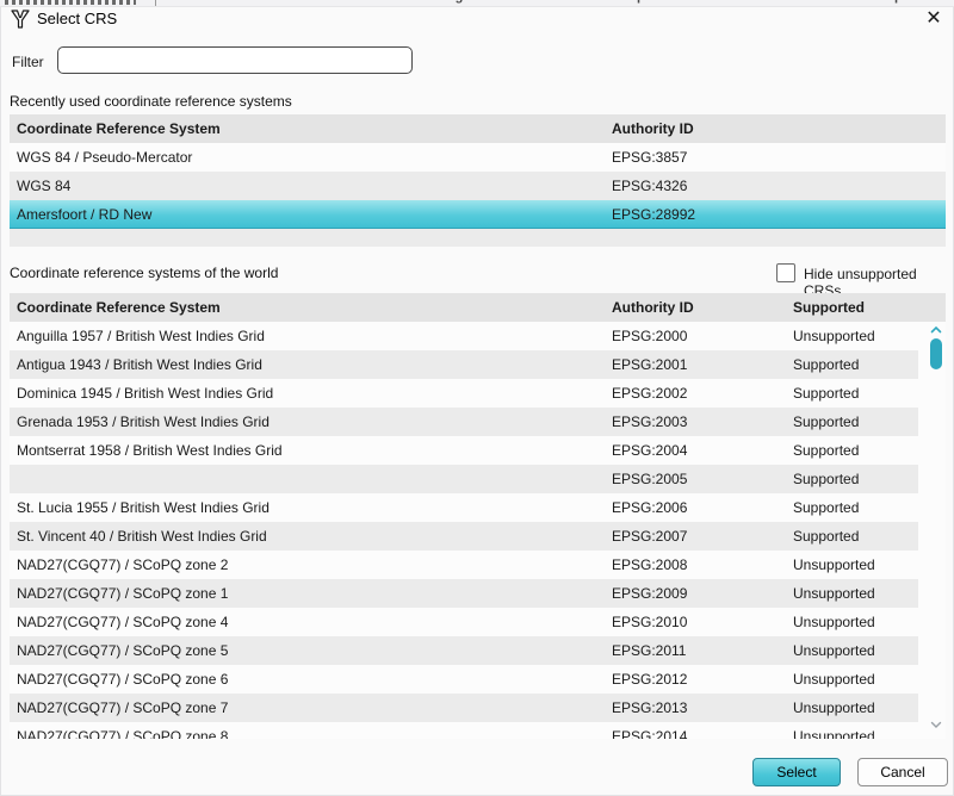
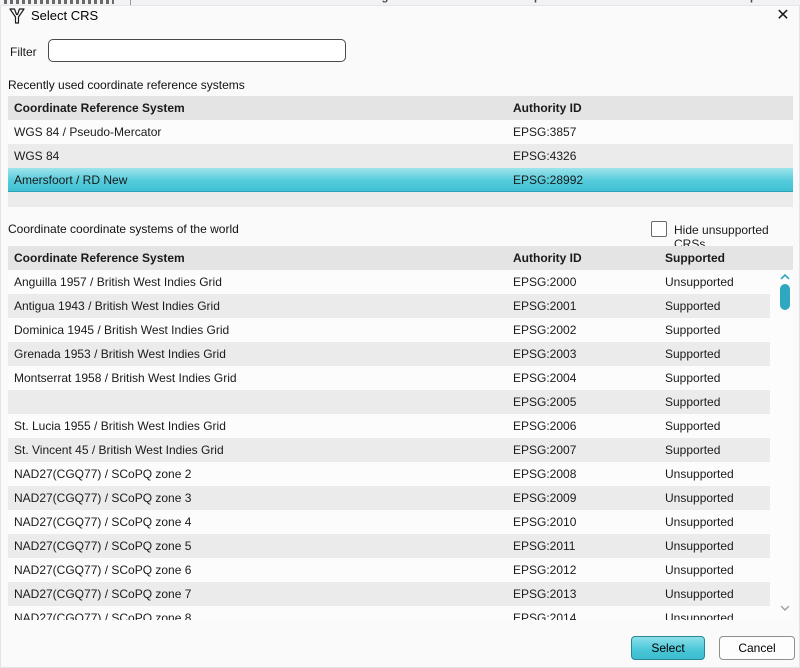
  Select CRS
  ✕
  Filter
  Recently used coordinate reference systems
  Coordinate Reference System
  Authority ID
  WGS 84 / Pseudo-Mercator
  EPSG:3857
  WGS 84
  EPSG:4326
  Amersfoort / RD New
  EPSG:28992
- Coordinate reference systems of the world
+ Coordinate coordinate systems of the world
  Hide unsupported CRSs
  Coordinate Reference System
  Authority ID
  Supported
  Anguilla 1957 / British West Indies Grid
  EPSG:2000
  Unsupported
  Antigua 1943 / British West Indies Grid
  EPSG:2001
  Supported
  Dominica 1945 / British West Indies Grid
  EPSG:2002
  Supported
  Grenada 1953 / British West Indies Grid
  EPSG:2003
  Supported
  Montserrat 1958 / British West Indies Grid
  EPSG:2004
  Supported
  EPSG:2005
  Supported
  St. Lucia 1955 / British West Indies Grid
  EPSG:2006
  Supported
- St. Vincent 40 / British West Indies Grid
+ St. Vincent 45 / British West Indies Grid
  EPSG:2007
  Supported
  NAD27(CGQ77) / SCoPQ zone 2
  EPSG:2008
  Unsupported
- NAD27(CGQ77) / SCoPQ zone 1
+ NAD27(CGQ77) / SCoPQ zone 3
  EPSG:2009
  Unsupported
  NAD27(CGQ77) / SCoPQ zone 4
  EPSG:2010
  Unsupported
  NAD27(CGQ77) / SCoPQ zone 5
  EPSG:2011
  Unsupported
  NAD27(CGQ77) / SCoPQ zone 6
  EPSG:2012
  Unsupported
  NAD27(CGQ77) / SCoPQ zone 7
  EPSG:2013
  Unsupported
  NAD27(CGQ77) / SCoPQ zone 8
  EPSG:2014
  Unsupported
  Select
  Cancel
